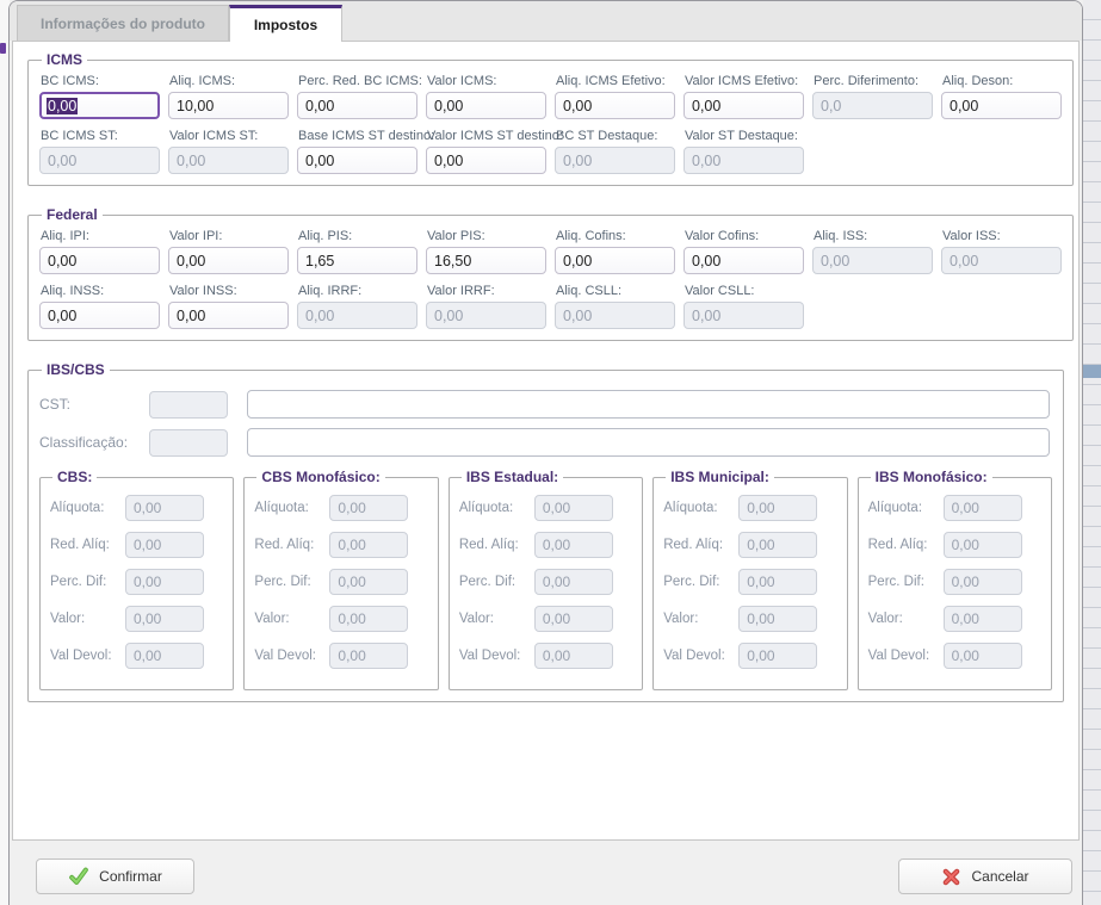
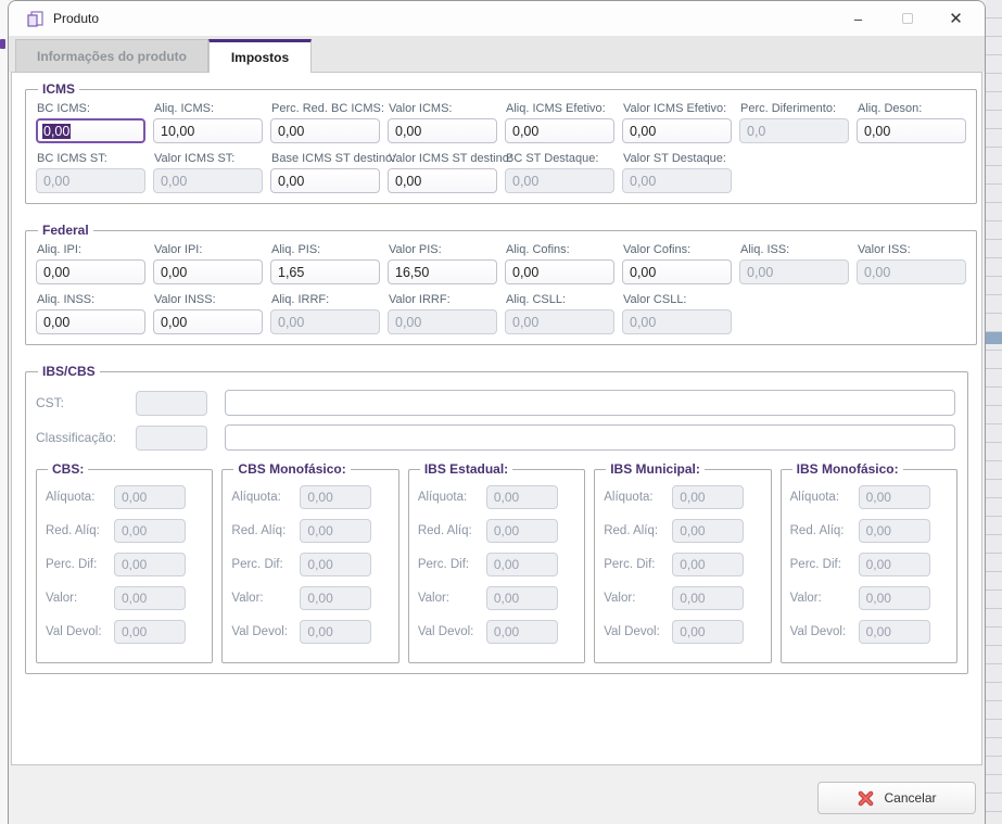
+ Produto
+ –
+ ✕
  Informações do produto
  Impostos
  ICMS
  BC ICMS:
  0,00
  Aliq. ICMS:
  10,00
  Perc. Red. BC ICMS:
  0,00
  Valor ICMS:
  0,00
  Aliq. ICMS Efetivo:
  0,00
  Valor ICMS Efetivo:
  0,00
  Perc. Diferimento:
  0,0
  Aliq. Deson:
  0,00
  BC ICMS ST:
  0,00
  Valor ICMS ST:
  0,00
  Base ICMS ST destin
  0,00
  Valor ICMS ST destin
  0,00
  BC ST Destaque:
  0,00
  Valor ST Destaque:
  0,00
  Federal
  Aliq. IPI:
  0,00
  Valor IPI:
  0,00
  Aliq. PIS:
  1,65
  Valor PIS:
  16,50
  Aliq. Cofins:
  0,00
  Valor Cofins:
  0,00
  Aliq. ISS:
  0,00
  Valor ISS:
  0,00
  Aliq. INSS:
  0,00
  Valor INSS:
  0,00
  Aliq. IRRF:
  0,00
  Valor IRRF:
  0,00
  Aliq. CSLL:
  0,00
  Valor CSLL:
  0,00
  IBS/CBS
  CST:
  Classificação:
  CBS:
  Alíquota:
  0,00
  Red. Alíq:
  0,00
  Perc. Dif:
  0,00
  Valor:
  0,00
  Val Devol:
  0,00
  CBS Monofásico:
  Alíquota:
  0,00
  Red. Alíq:
  0,00
  Perc. Dif:
  0,00
  Valor:
  0,00
  Val Devol:
  0,00
  IBS Estadual:
  Alíquota:
  0,00
  Red. Alíq:
  0,00
  Perc. Dif:
  0,00
  Valor:
  0,00
  Val Devol:
  0,00
  IBS Municipal:
  Alíquota:
  0,00
  Red. Alíq:
  0,00
  Perc. Dif:
  0,00
  Valor:
  0,00
  Val Devol:
  0,00
  IBS Monofásico:
  Alíquota:
  0,00
  Red. Alíq:
  0,00
  Perc. Dif:
  0,00
  Valor:
  0,00
  Val Devol:
  0,00
- Confirmar
  Cancelar
